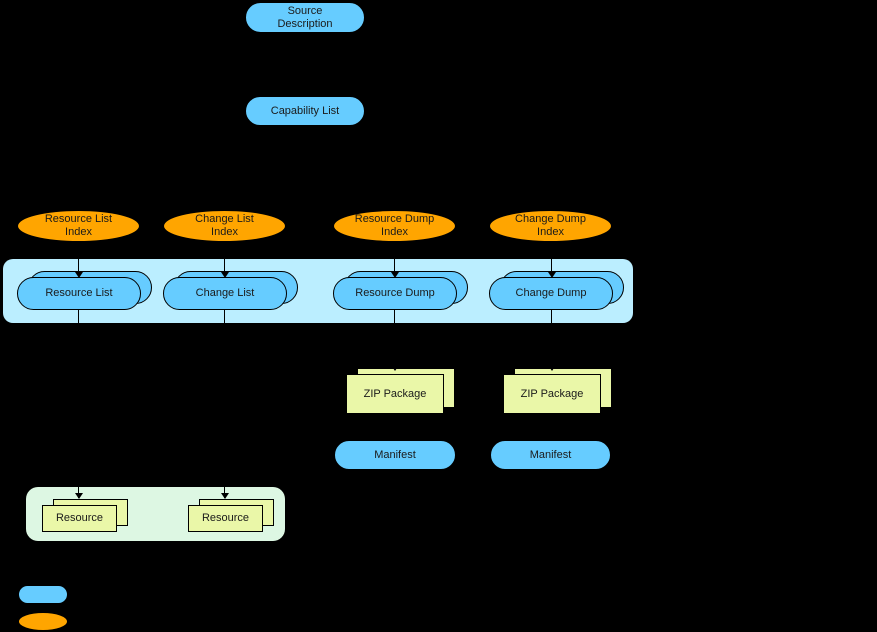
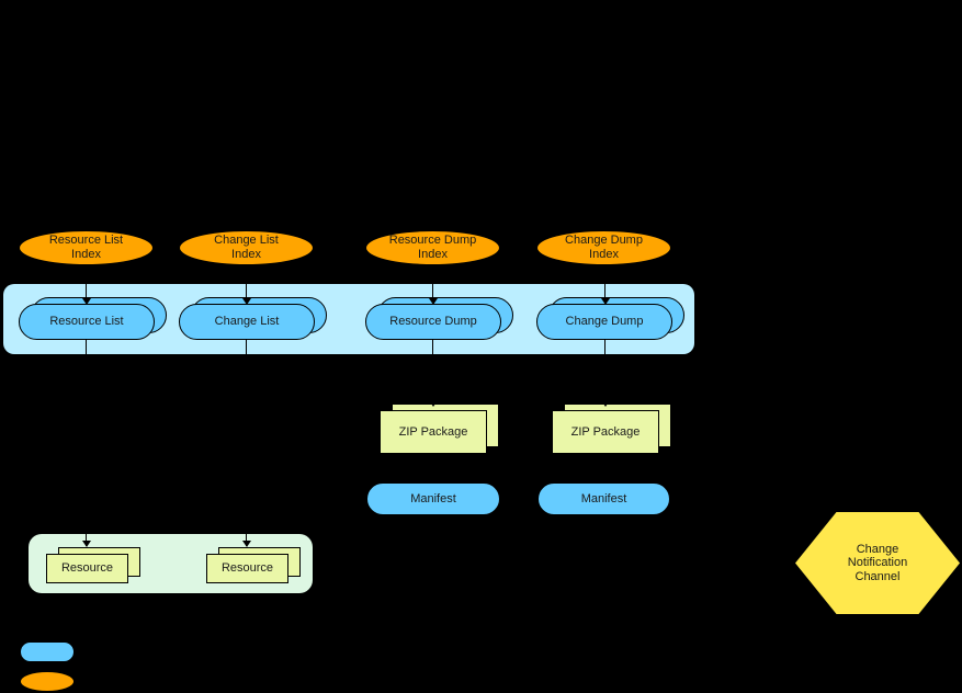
- Source
- Description
- Capability List
  Resource List
  Index
  Change List
  Index
  Resource Dump
  Index
  Change Dump
  Index
  Resource List
  Change List
  Resource Dump
  Change Dump
  ZIP Package
  ZIP Package
  Manifest
  Manifest
  Resource
  Resource
+ Change
+ Notification
+ Channel
